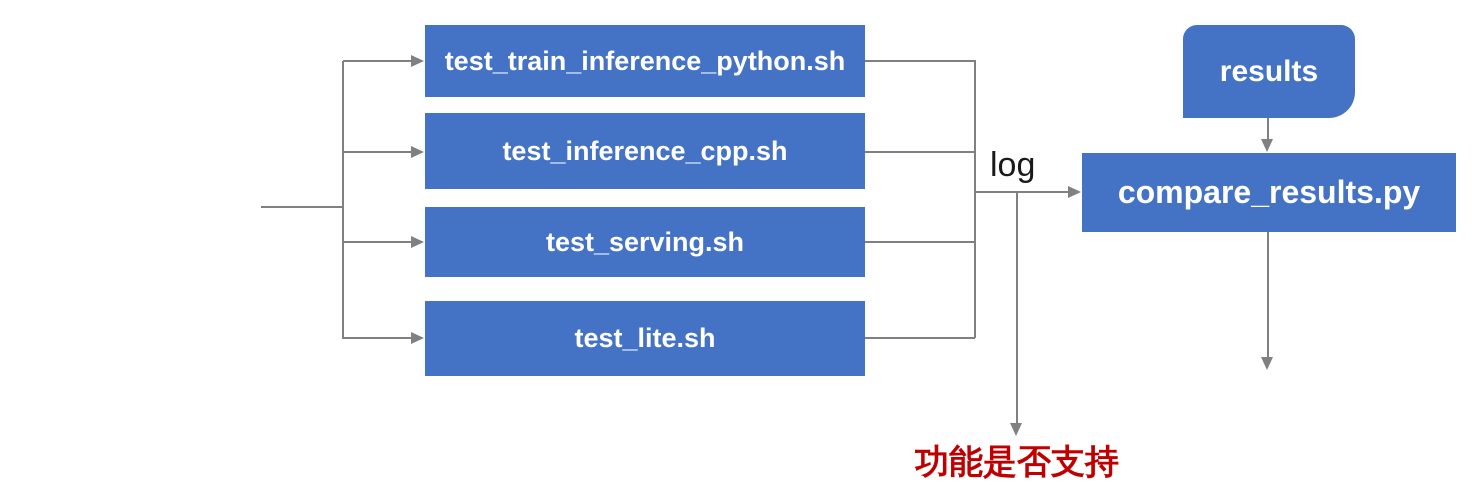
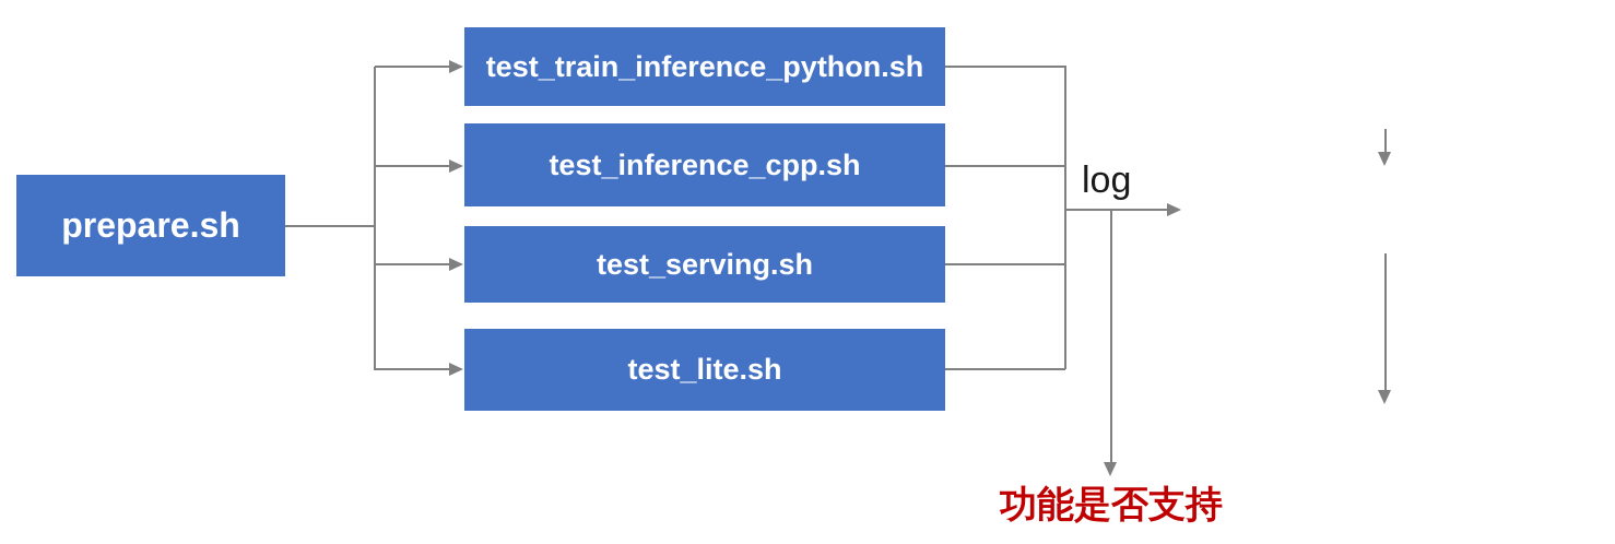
+ prepare.sh
  test_train_inference_python.sh
  test_inference_cpp.sh
  test_serving.sh
  test_lite.sh
- results
- compare_results.py
  log
  功能是否支持
